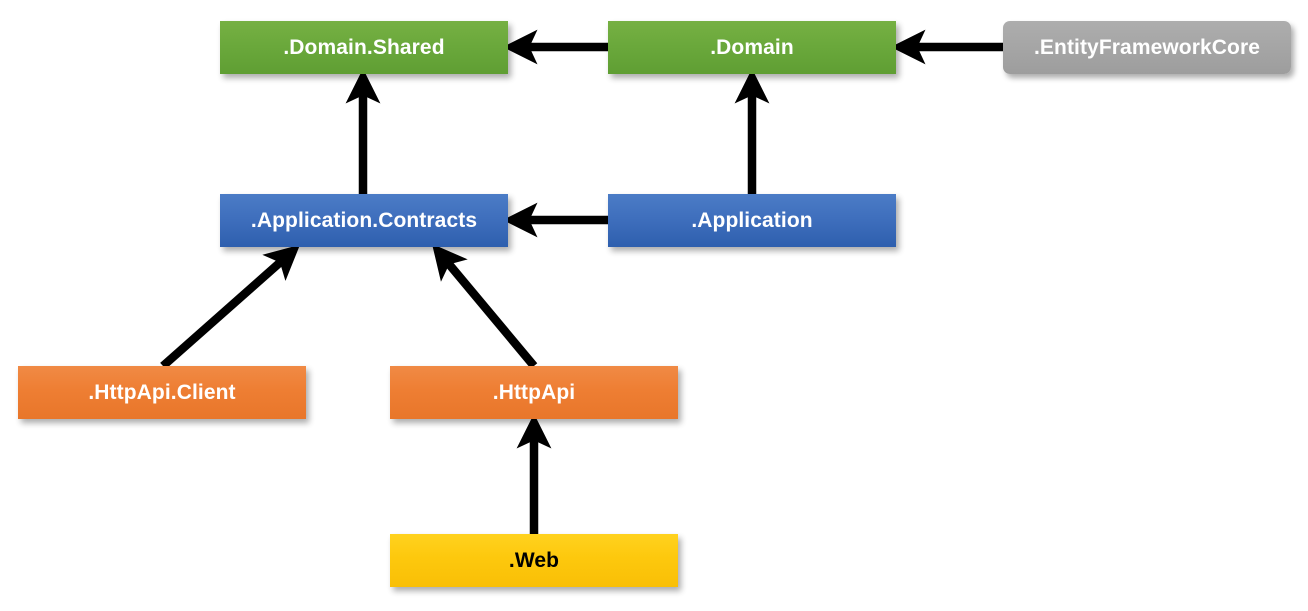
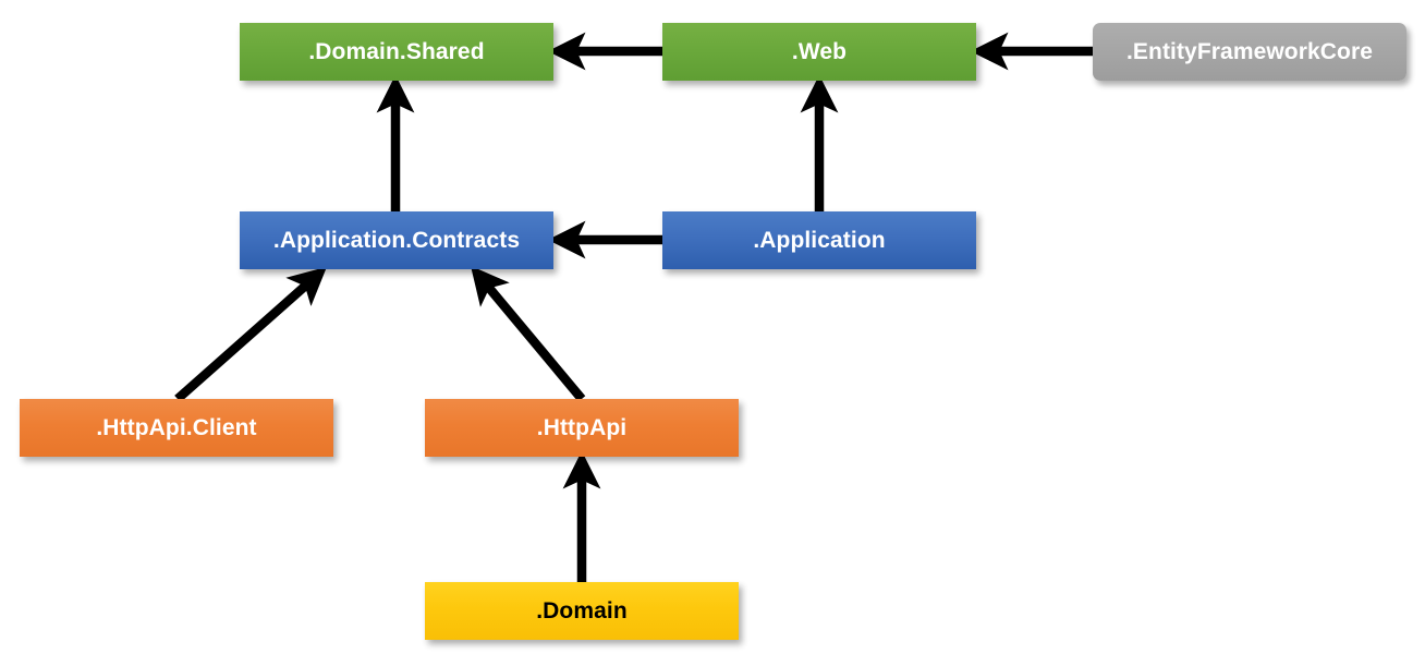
  .Domain.Shared
- .Domain
+ .Web
  .EntityFrameworkCore
  .Application.Contracts
  .Application
  .HttpApi.Client
  .HttpApi
- .Web
+ .Domain
